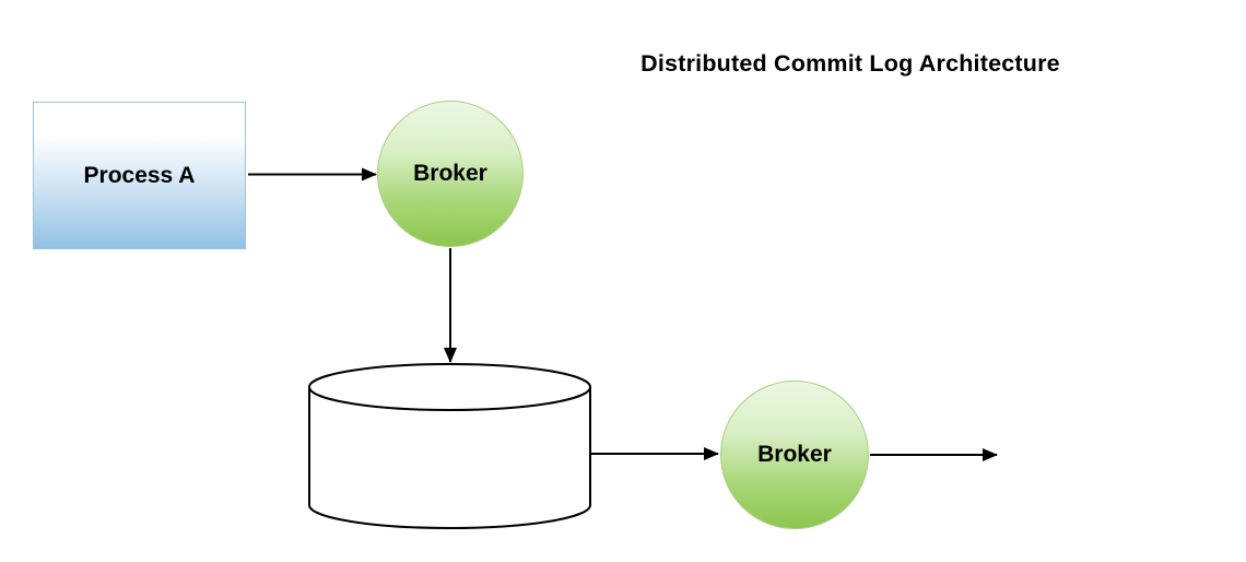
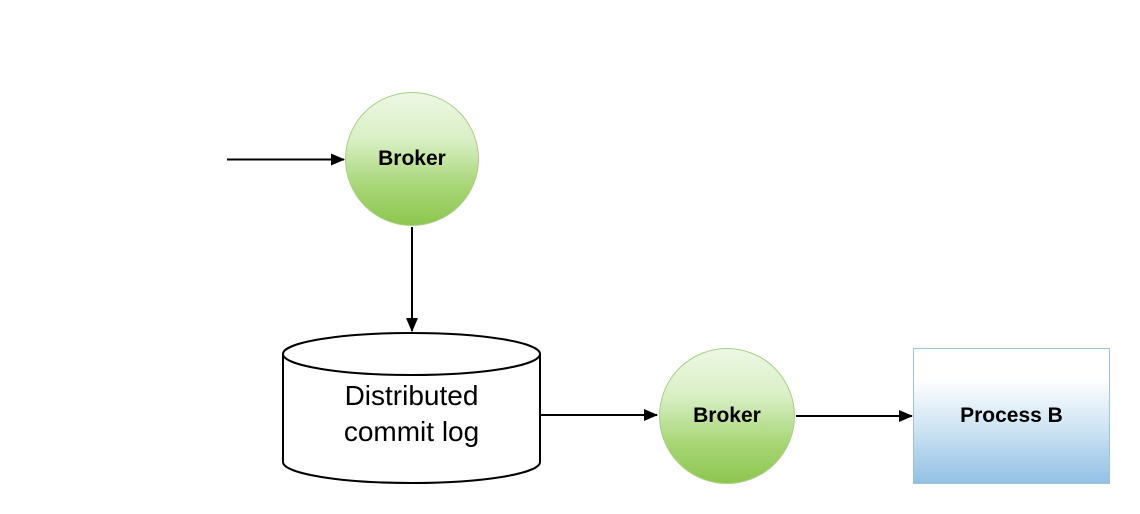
- Distributed Commit Log Architecture
- Process A
  Broker
+ Distributed
+ commit log
  Broker
+ Process B
